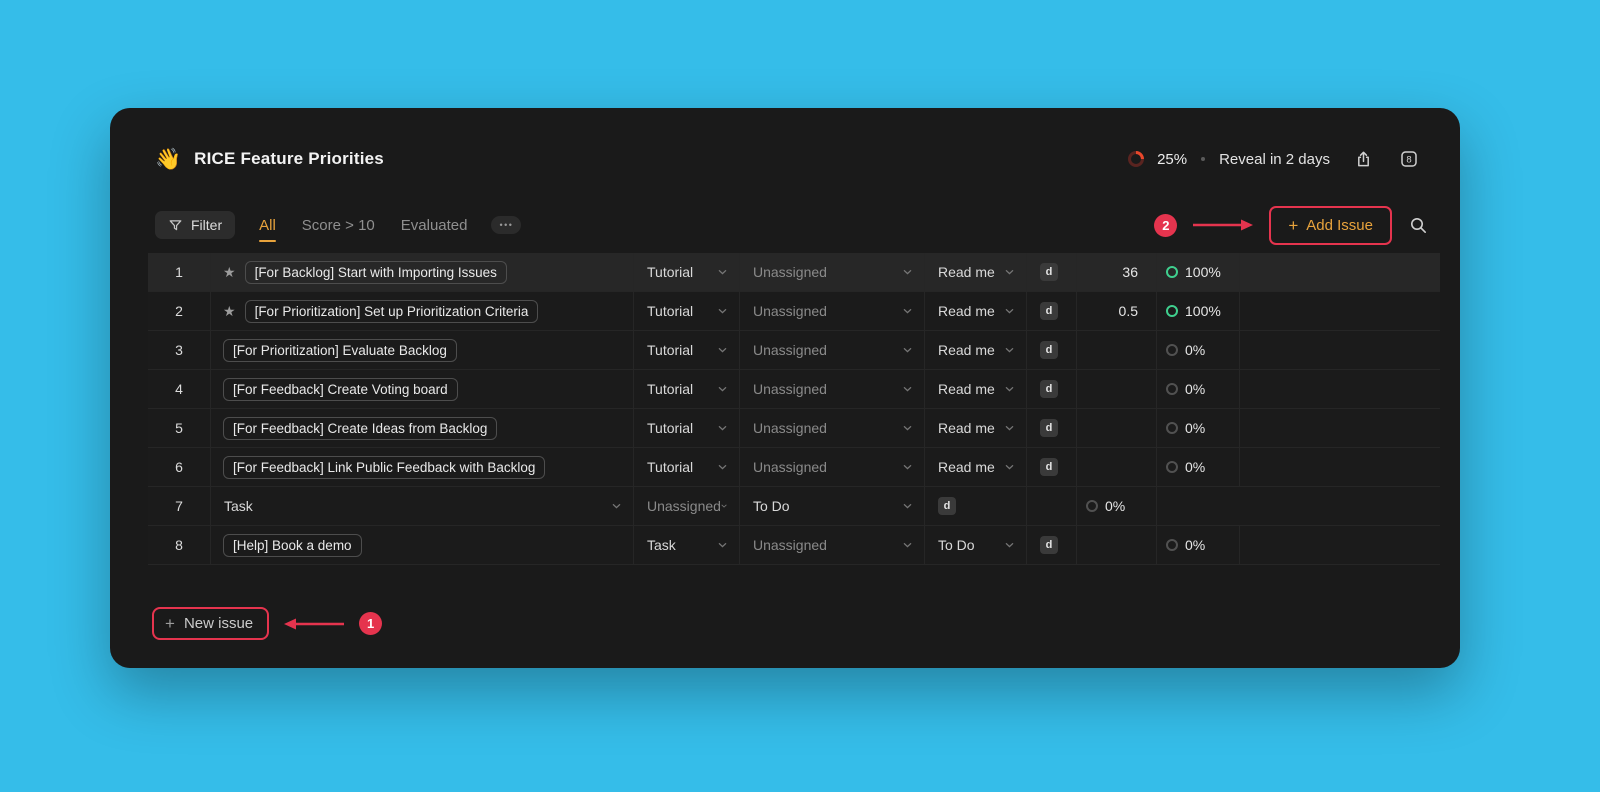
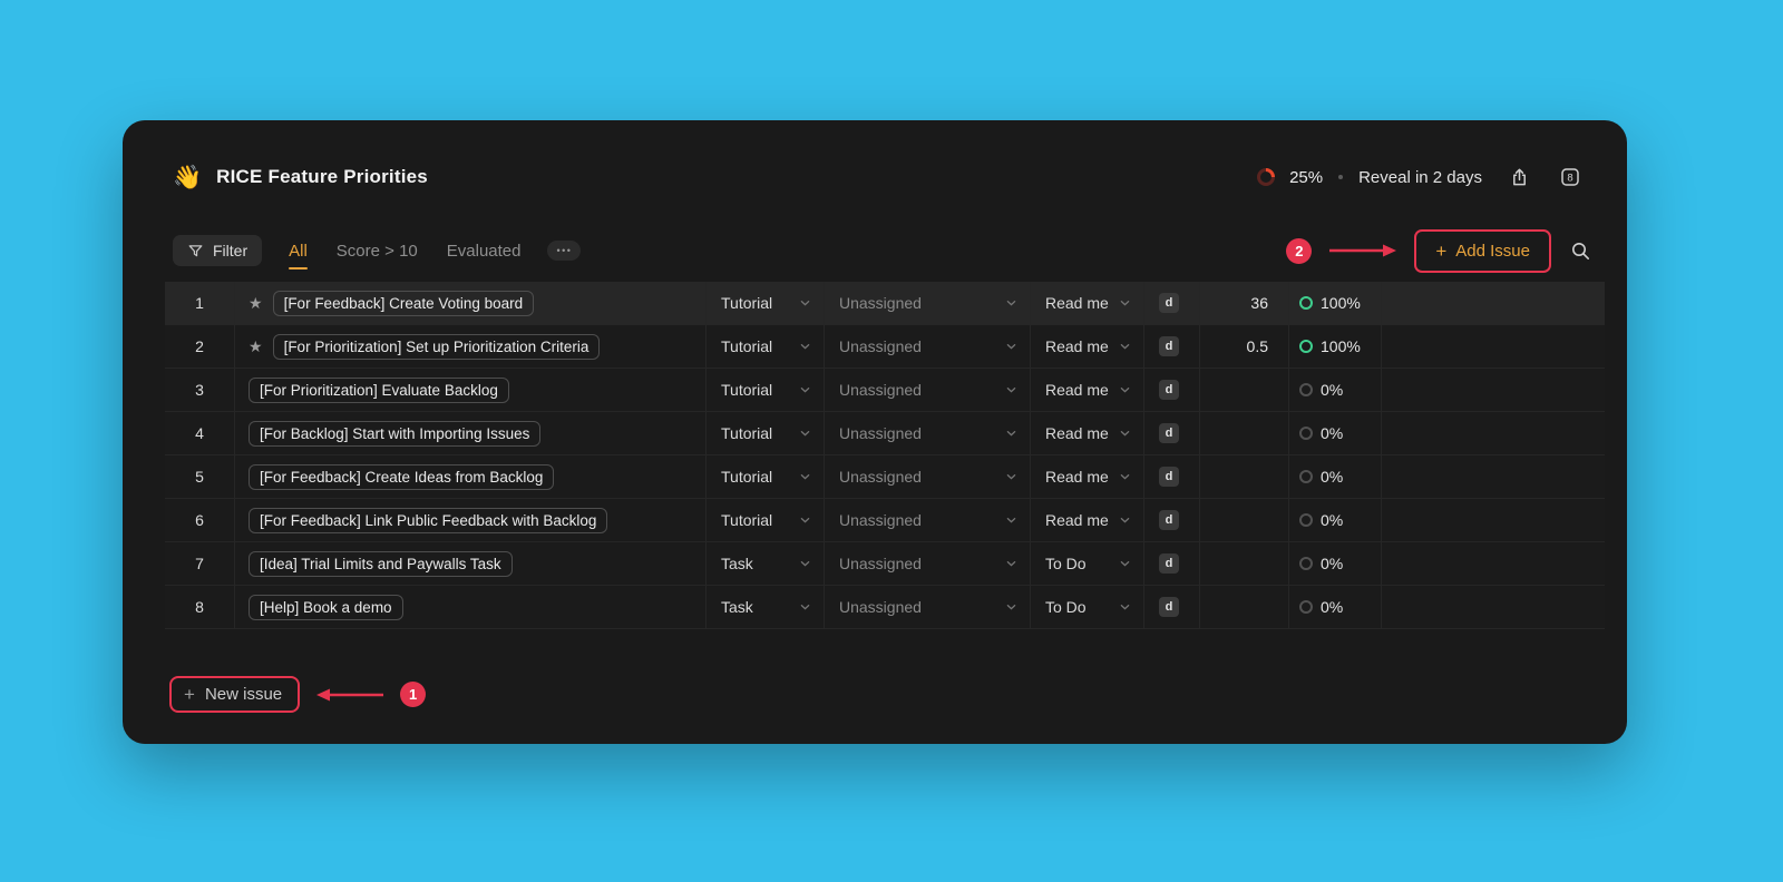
  👋
  RICE Feature Priorities
  25%
  Reveal in 2 days
  8
  Filter
  All
  Score > 10
  Evaluated
  •••
  2
  +
  Add Issue
  1
  ★
- [For Backlog] Start with Importing Issues
+ [For Feedback] Create Voting board
  Tutorial
  Unassigned
  Read me
  d
  36
  100%
  2
  ★
  [For Prioritization] Set up Prioritization Criteria
  Tutorial
  Unassigned
  Read me
  d
  0.5
  100%
  3
  [For Prioritization] Evaluate Backlog
  Tutorial
  Unassigned
  Read me
  d
  0%
  4
- [For Feedback] Create Voting board
+ [For Backlog] Start with Importing Issues
  Tutorial
  Unassigned
  Read me
  d
  0%
  5
  [For Feedback] Create Ideas from Backlog
  Tutorial
  Unassigned
  Read me
  d
  0%
  6
  [For Feedback] Link Public Feedback with Backlog
  Tutorial
  Unassigned
  Read me
  d
  0%
  7
+ [Idea] Trial Limits and Paywalls Task
  Task
  Unassigned
  To Do
  d
  0%
  8
  [Help] Book a demo
  Task
  Unassigned
  To Do
  d
  0%
  +
  New issue
  1
